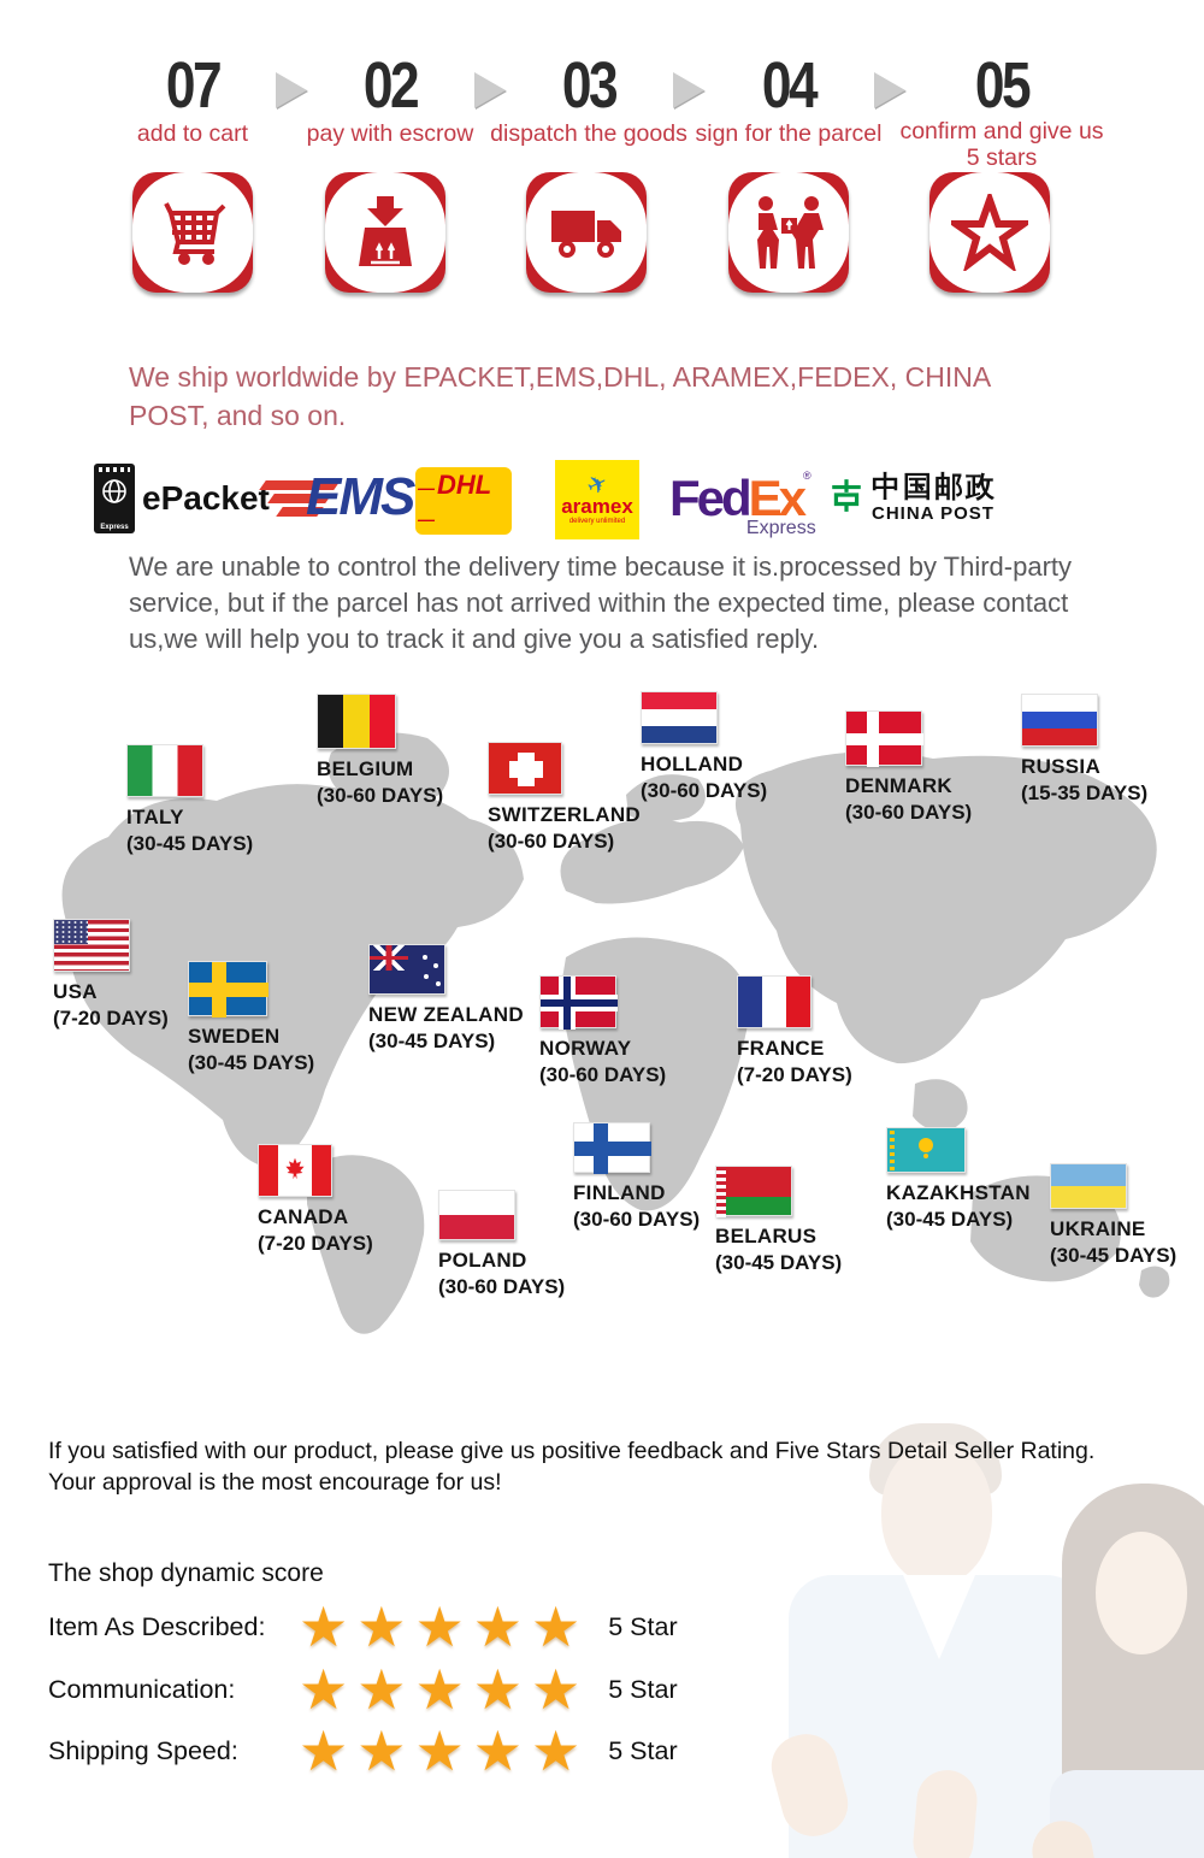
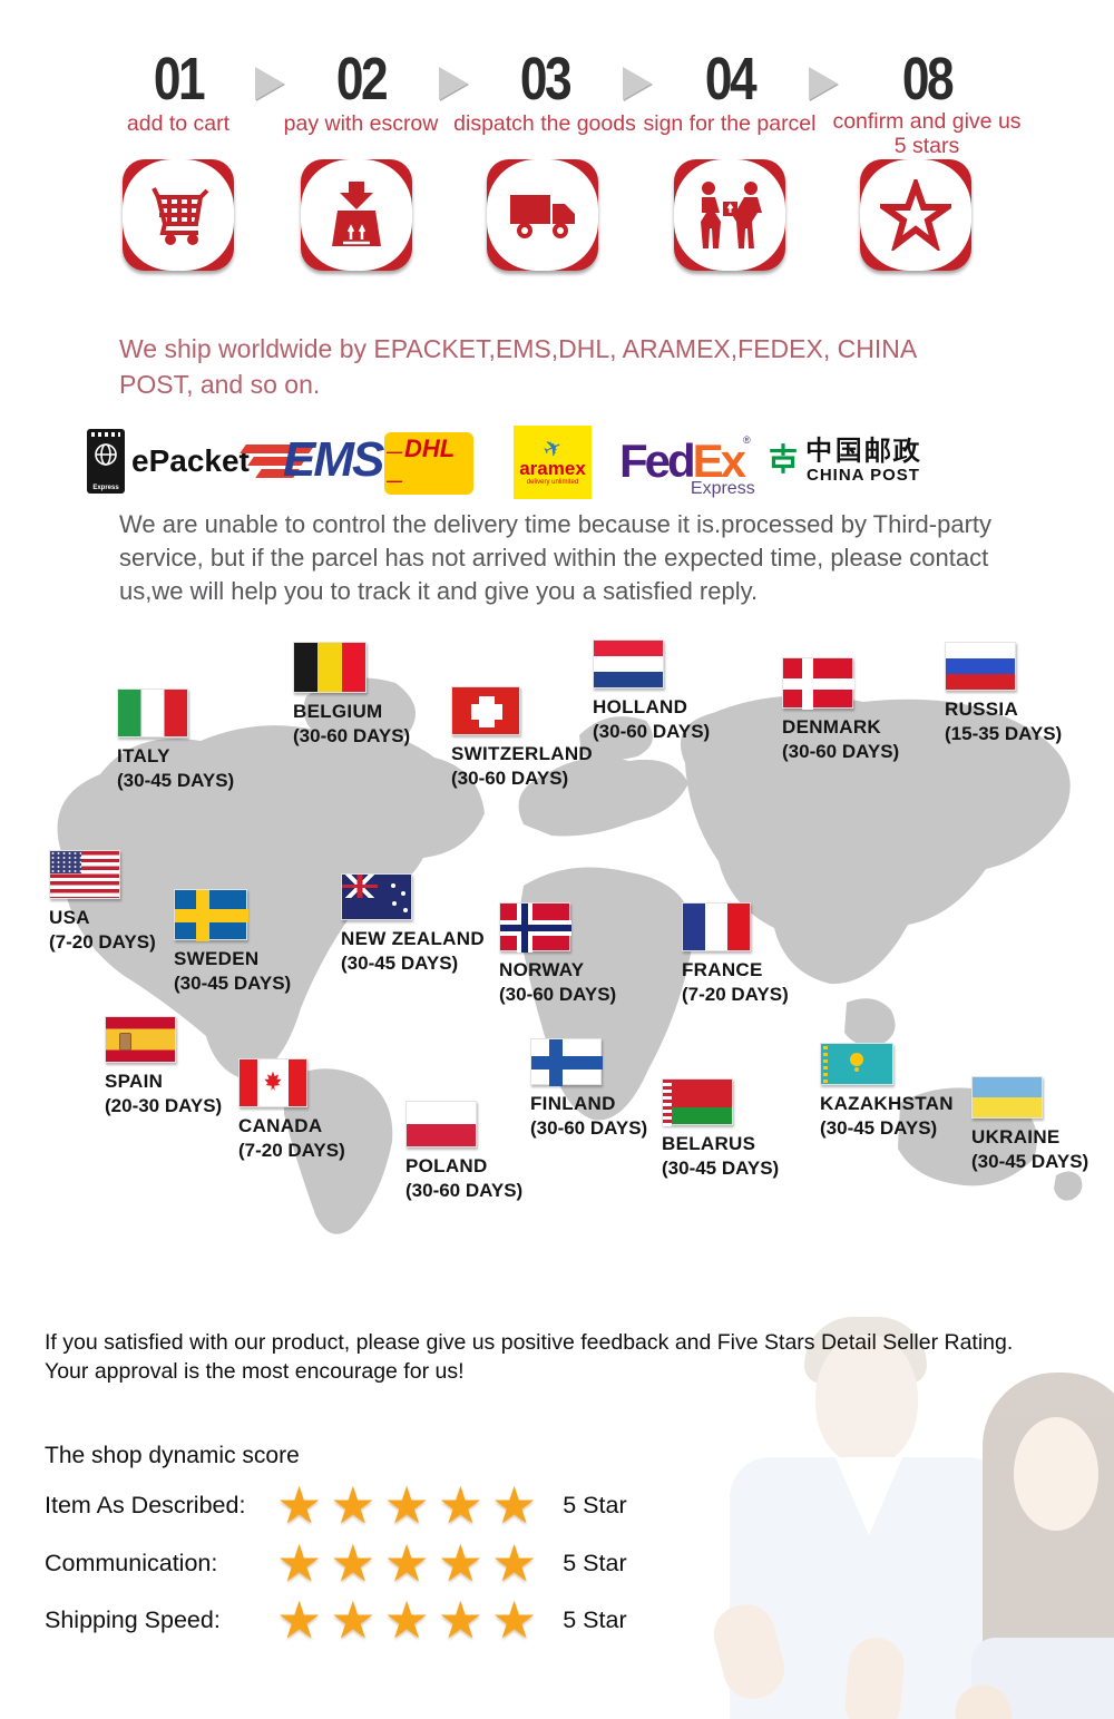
- 07
+ 01
  add to cart
  02
  pay with escrow
  03
  dispatch the goods
  04
  sign for the parcel
- 05
+ 08
  confirm and give us 5 stars
  We ship worldwide by EPACKET,EMS,DHL, ARAMEX,FEDEX, CHINA POST, and so on.
  ePacket
  EMS
  DHL
  aramex
  FedEx®
  Express
  中国邮政
  CHINA POST
  We are unable to control the delivery time because it is.processed by Third-party service, but if the parcel has not arrived within the expected time, please contact us,we will help you to track it and give you a satisfied reply.
  ITALY
  (30-45 DAYS)
  BELGIUM
  (30-60 DAYS)
  SWITZERLAND
  (30-60 DAYS)
  HOLLAND
  (30-60 DAYS)
  DENMARK
  (30-60 DAYS)
  RUSSIA
  (15-35 DAYS)
  USA
  (7-20 DAYS)
  SWEDEN
  (30-45 DAYS)
  NEW ZEALAND
  (30-45 DAYS)
  NORWAY
  (30-60 DAYS)
  FRANCE
  (7-20 DAYS)
+ SPAIN
+ (20-30 DAYS)
  CANADA
  (7-20 DAYS)
  POLAND
  (30-60 DAYS)
  FINLAND
  (30-60 DAYS)
  BELARUS
  (30-45 DAYS)
  KAZAKHSTAN
  (30-45 DAYS)
  UKRAINE
  (30-45 DAYS)
  If you satisfied with our product, please give us positive feedback and Five Stars Detail Seller Rating. Your approval is the most encourage for us!
  The shop dynamic score
  Item As Described:
  ★★★★★
  5 Star
  Communication:
  ★★★★★
  5 Star
  Shipping Speed:
  ★★★★★
  5 Star
